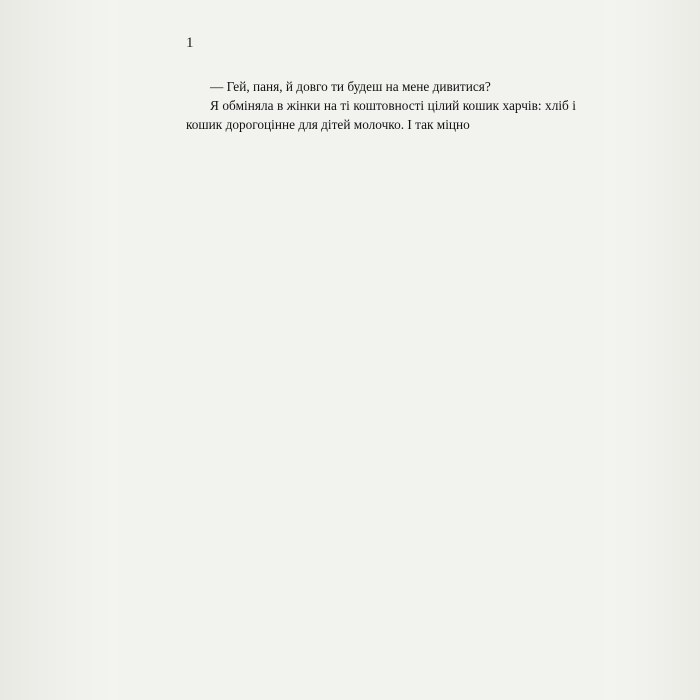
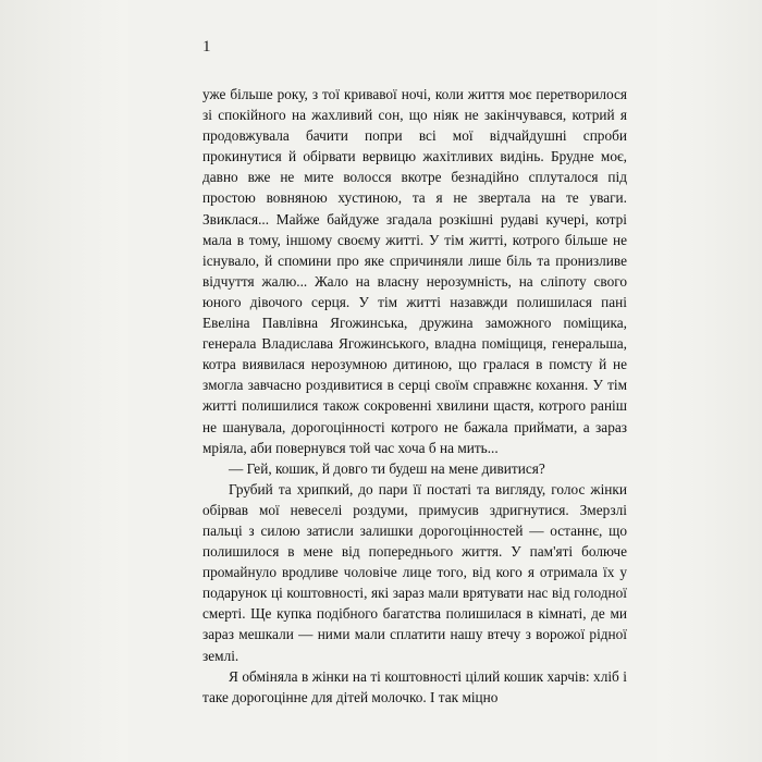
  1
+ уже більше року, з тої кривавої ночі, коли життя моє перетворилося зі спокійного на жахливий сон, що ніяк не закінчувався, котрий я продовжувала бачити попри всі мої відчайдушні спроби прокинутися й обірвати вервицю жахітливих видінь. Брудне моє, давно вже не мите волосся вкотре безнадійно сплуталося під простою вовняною хустиною, та я не звертала на те уваги. Звиклася... Майже байдуже згадала розкішні рудаві кучері, котрі мала в тому, іншому своєму житті. У тім житті, котрого більше не існувало, й спомини про яке спричиняли лише біль та пронизливе відчуття жалю... Жало на власну нерозумність, на сліпоту свого юного дівочого серця. У тім житті назавжди полишилася пані Евеліна Павлівна Ягожинська, дружина заможного поміщика, генерала Владислава Ягожинського, владна поміщиця, генеральша, котра виявилася нерозумною дитиною, що гралася в помсту й не змогла завчасно роздивитися в серці своїм справжнє кохання. У тім житті полишилися також сокровенні хвилини щастя, котрого раніш не шанувала, дорогоцінності котрого не бажала приймати, а зараз мріяла, аби повернувся той час хоча б на мить...
- — Гей, паня, й довго ти будеш на мене дивитися?
+ — Гей, кошик, й довго ти будеш на мене дивитися?
+ Грубий та хрипкий, до пари її постаті та вигляду, голос жінки обірвав мої невеселі роздуми, примусив здригнутися. Змерзлі пальці з силою затисли залишки дорогоцінностей — останнє, що полишилося в мене від попереднього життя. У пам'яті болюче промайнуло вродливе чоловіче лице того, від кого я отримала їх у подарунок ці коштовності, які зараз мали врятувати нас від голодної смерті. Ще купка подібного багатства полишилася в кімнаті, де ми зараз мешкали — ними мали сплатити нашу втечу з ворожої рідної землі.
- Я обміняла в жінки на ті коштовності цілий кошик харчів: хліб і кошик дорогоцінне для дітей молочко. І так міцно
+ Я обміняла в жінки на ті коштовності цілий кошик харчів: хліб і таке дорогоцінне для дітей молочко. І так міцно
